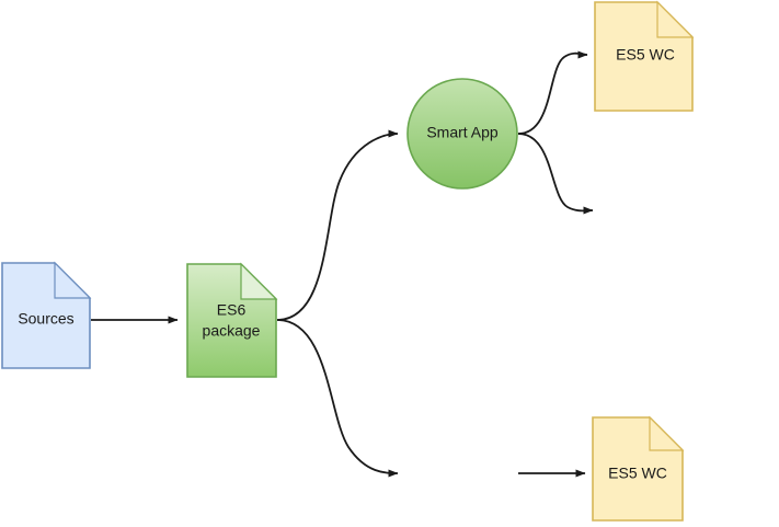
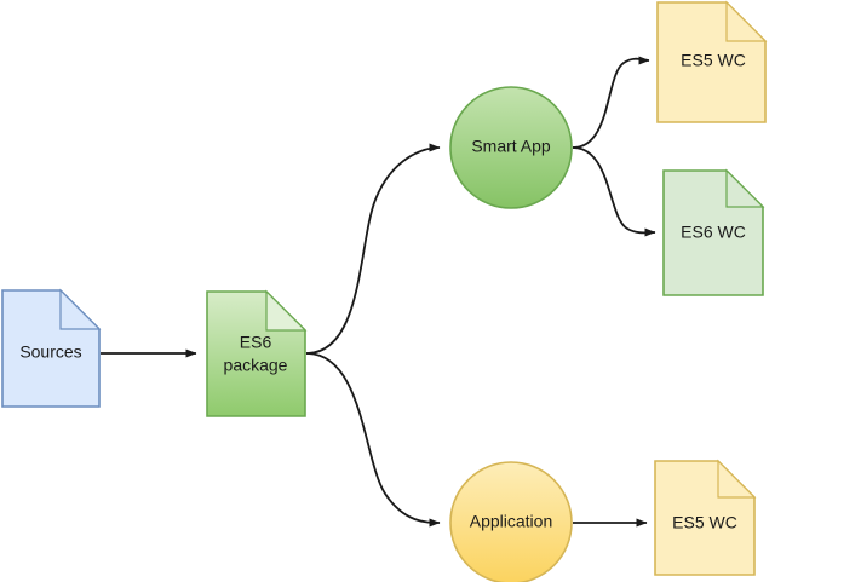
  Sources
  ES6
  package
  Smart App
  ES5 WC
+ ES6 WC
+ Application
  ES5 WC
